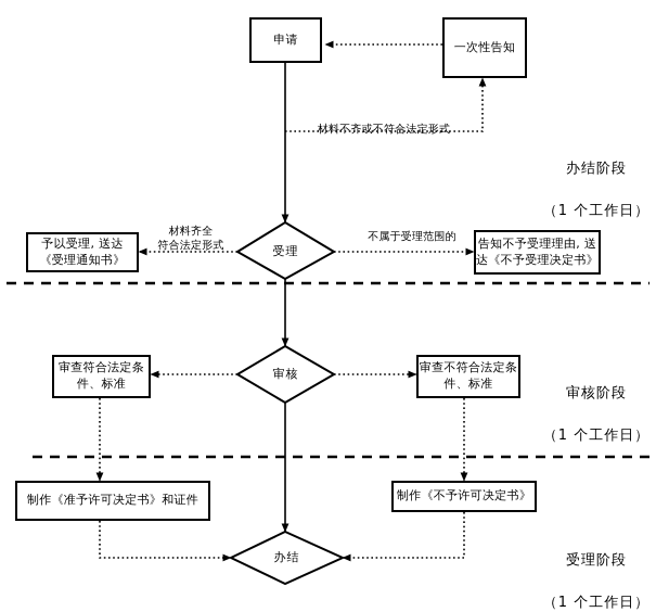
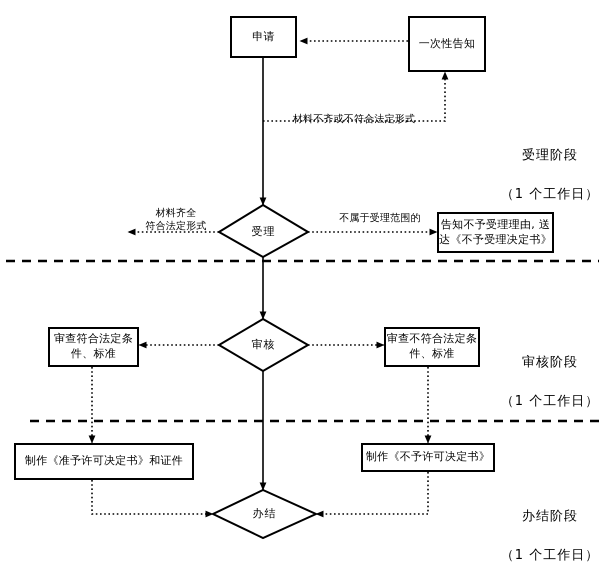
  申请
  一次性告知
- 予以受理, 送达
- 《受理通知书》
  告知不予受理理由, 送
  达《不予受理决定书》
  审查符合法定条
  件、标准
  审查不符合法定条
  件、标准
  制作《准予许可决定书》和证件
  制作《不予许可决定书》
  受理
  审核
  办结
  材料不齐或不符合法定形式
  材料齐全
  符合法定形式
  不属于受理范围的
- 办结阶段
+ 受理阶段
  （1 个工作日）
  审核阶段
  （1 个工作日）
- 受理阶段
+ 办结阶段
  （1 个工作日）
